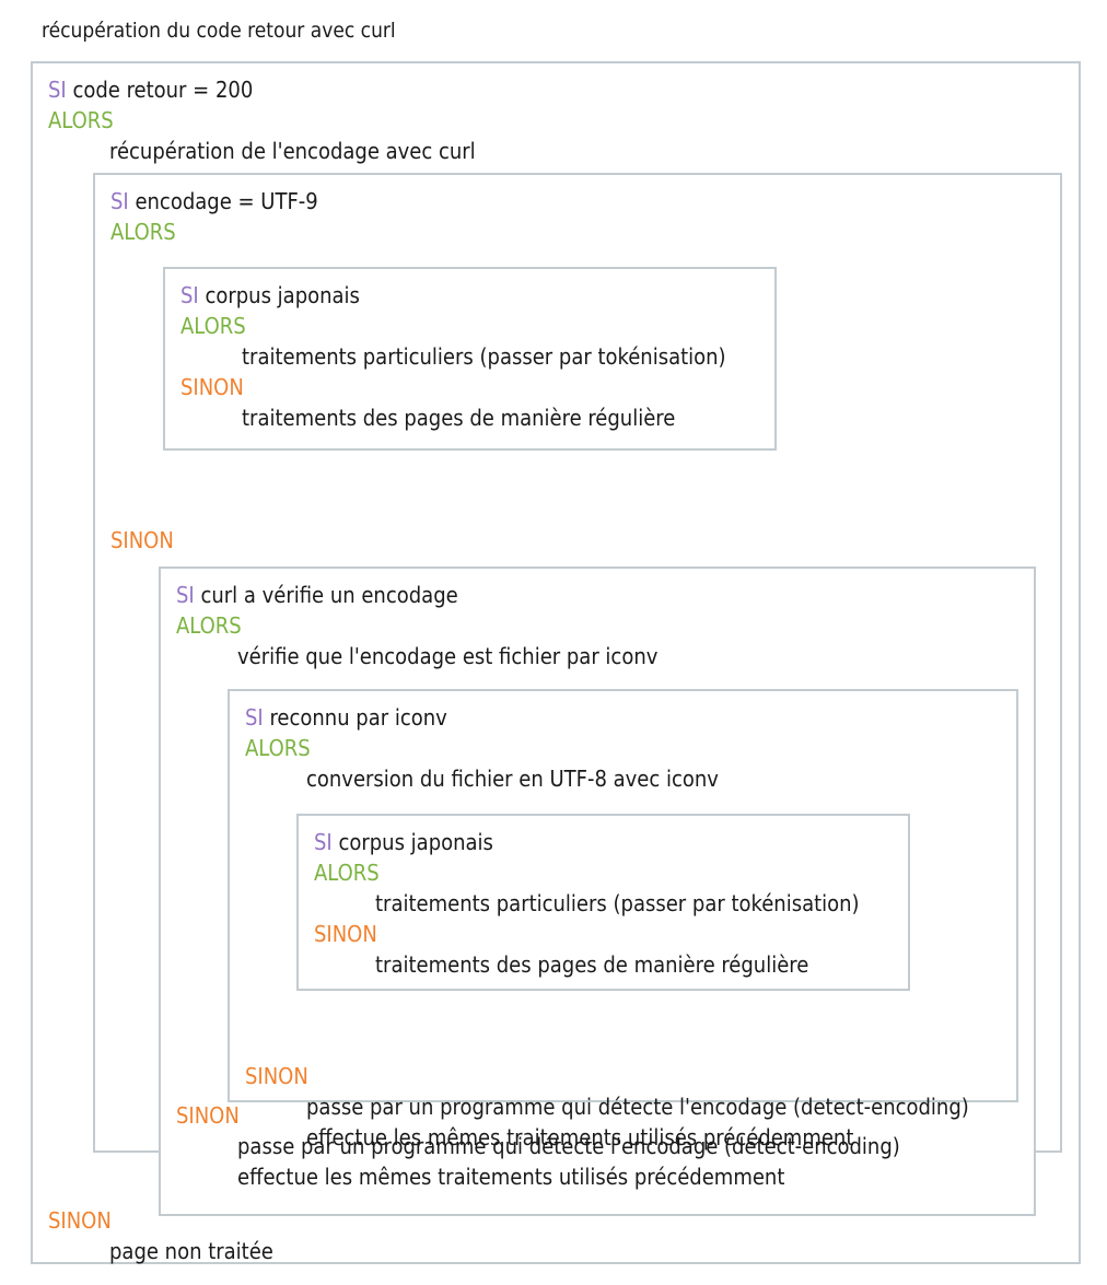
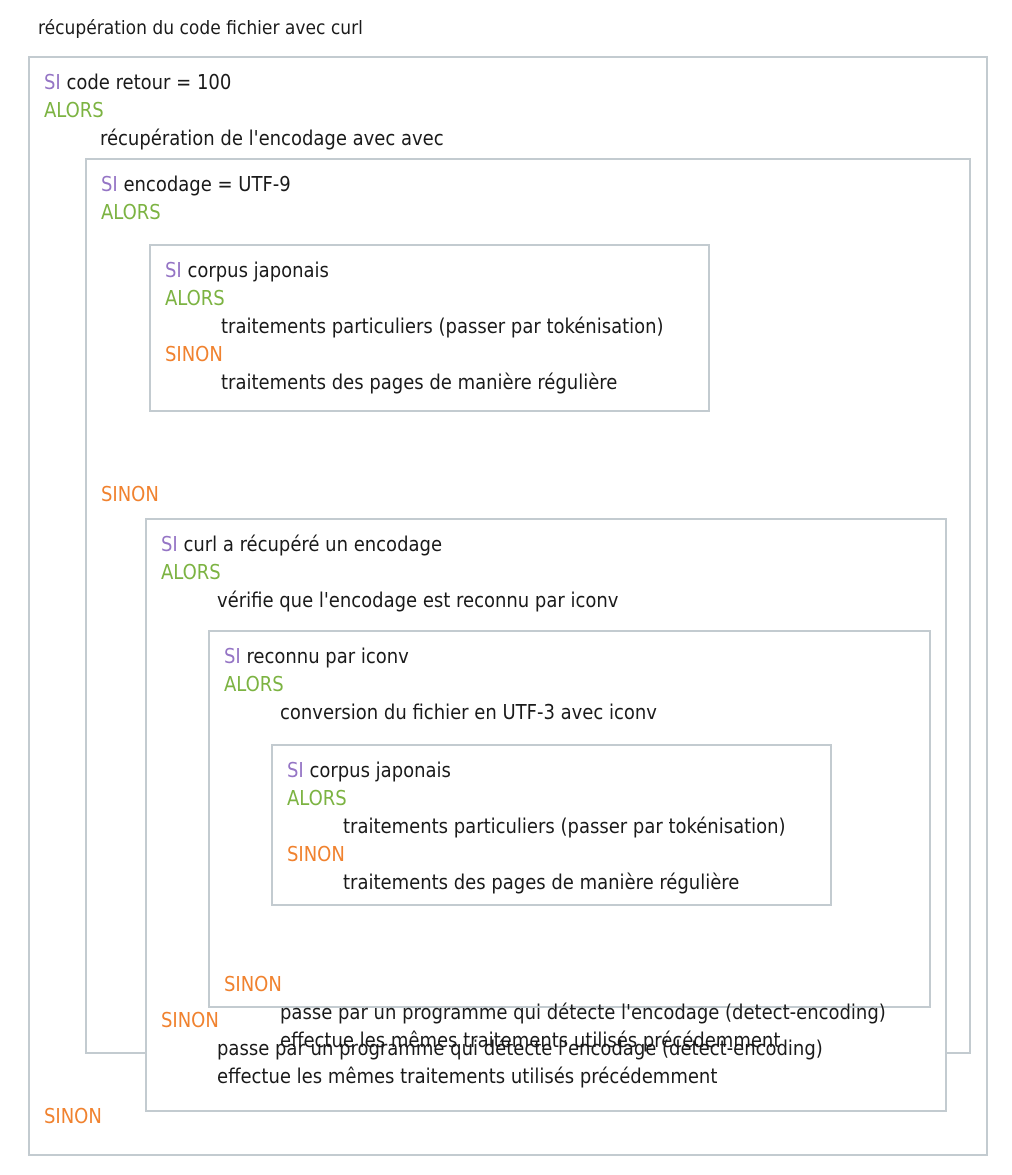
- récupération du code retour avec curl
+ récupération du code fichier avec curl
- SI code retour = 200
+ SI code retour = 100
  ALORS
- récupération de l'encodage avec curl
+ récupération de l'encodage avec avec
  SI encodage = UTF-9
  ALORS
  SI corpus japonais
  ALORS
  traitements particuliers (passer par tokénisation)
  SINON
  traitements des pages de manière régulière
  SINON
- SI curl a vérifie un encodage
+ SI curl a récupéré un encodage
  ALORS
- vérifie que l'encodage est fichier par iconv
+ vérifie que l'encodage est reconnu par iconv
  SI reconnu par iconv
  ALORS
- conversion du fichier en UTF-8 avec iconv
+ conversion du fichier en UTF-3 avec iconv
  SI corpus japonais
  ALORS
  traitements particuliers (passer par tokénisation)
  SINON
  traitements des pages de manière régulière
  SINON
  passe par un programme qui détecte l'encodage (detect-encoding)
  effectue les mêmes traitements utilisés précédemment
  SINON
  passe par un programme qui détecte l'encodage (detect-encoding)
  effectue les mêmes traitements utilisés précédemment
  SINON
- page non traitée
